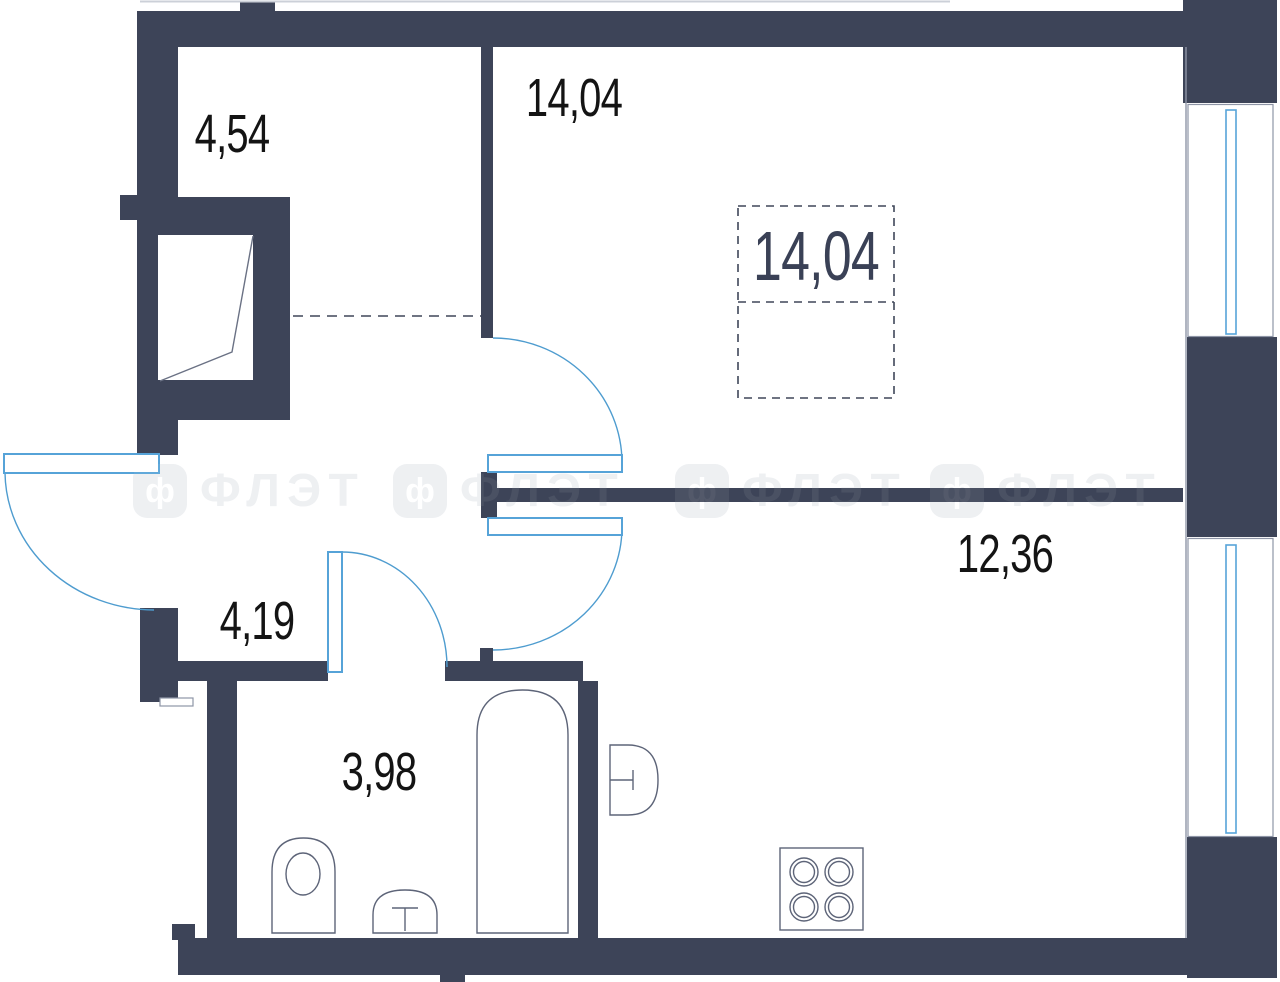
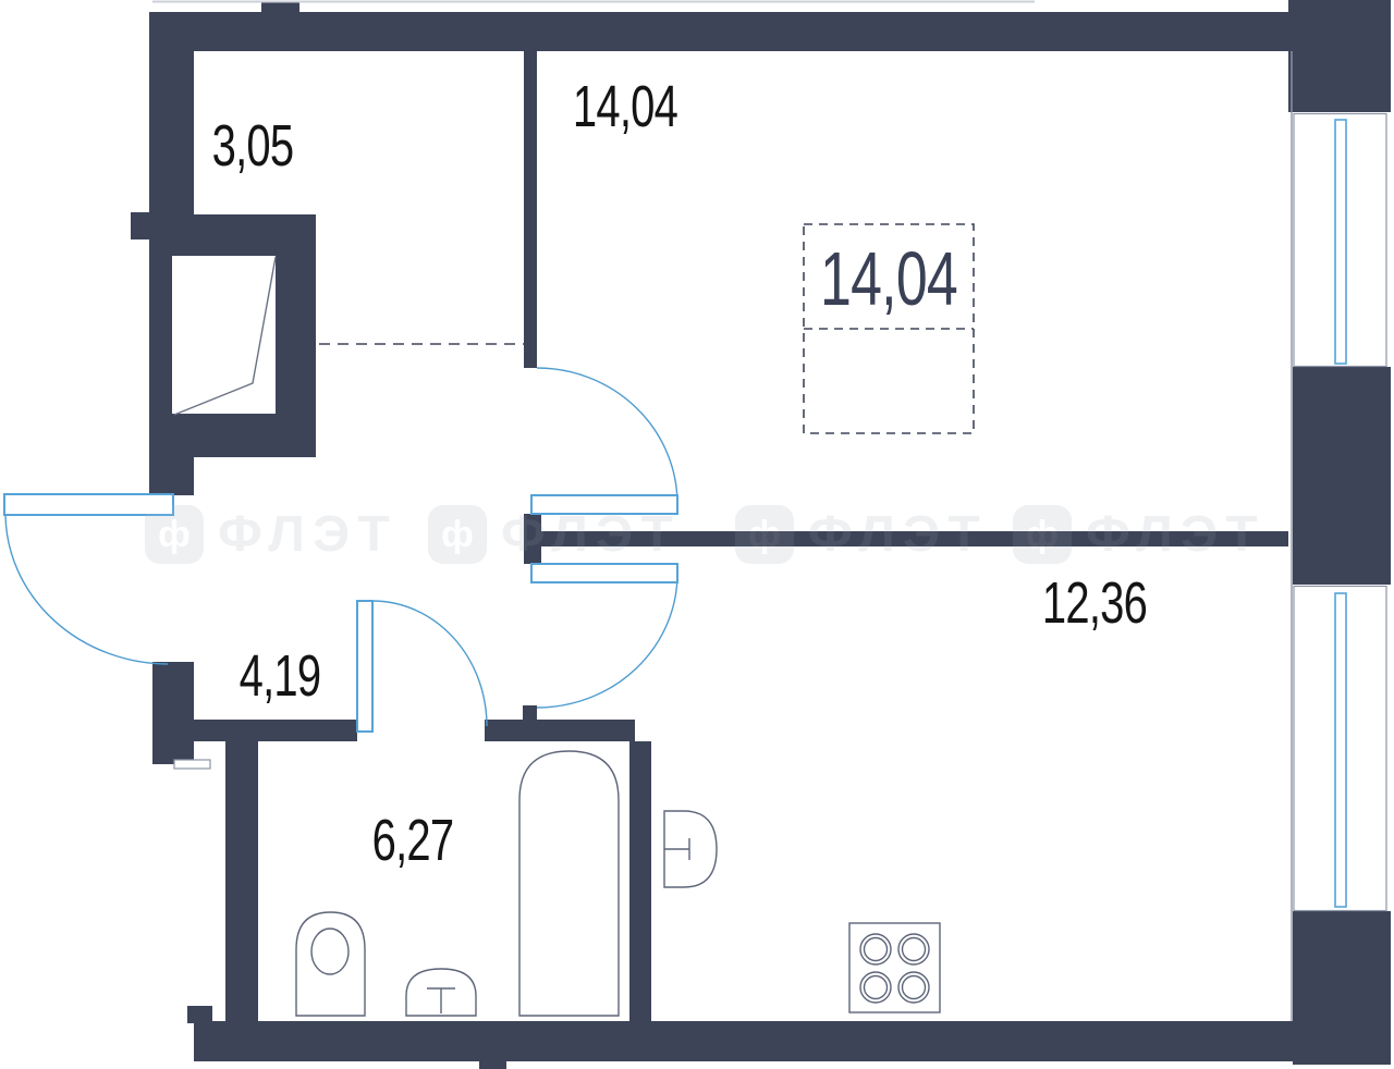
  ф
  ФЛЭТ
  ф
  ФЛЭТ
  ф
  ФЛЭТ
- 4,54
+ 3,05
  14,04
  4,19
- 3,98
+ 6,27
  12,36
  14,04
